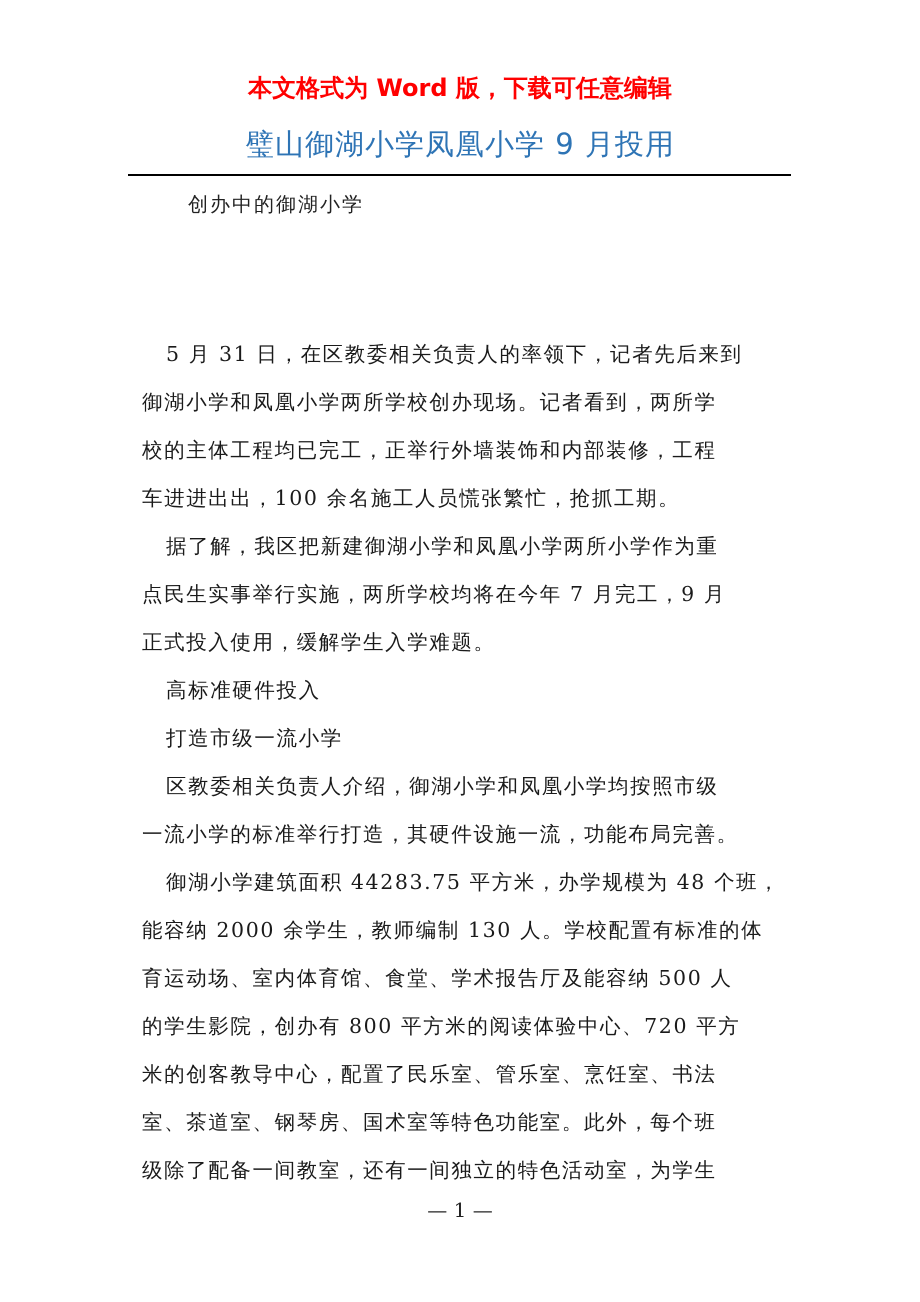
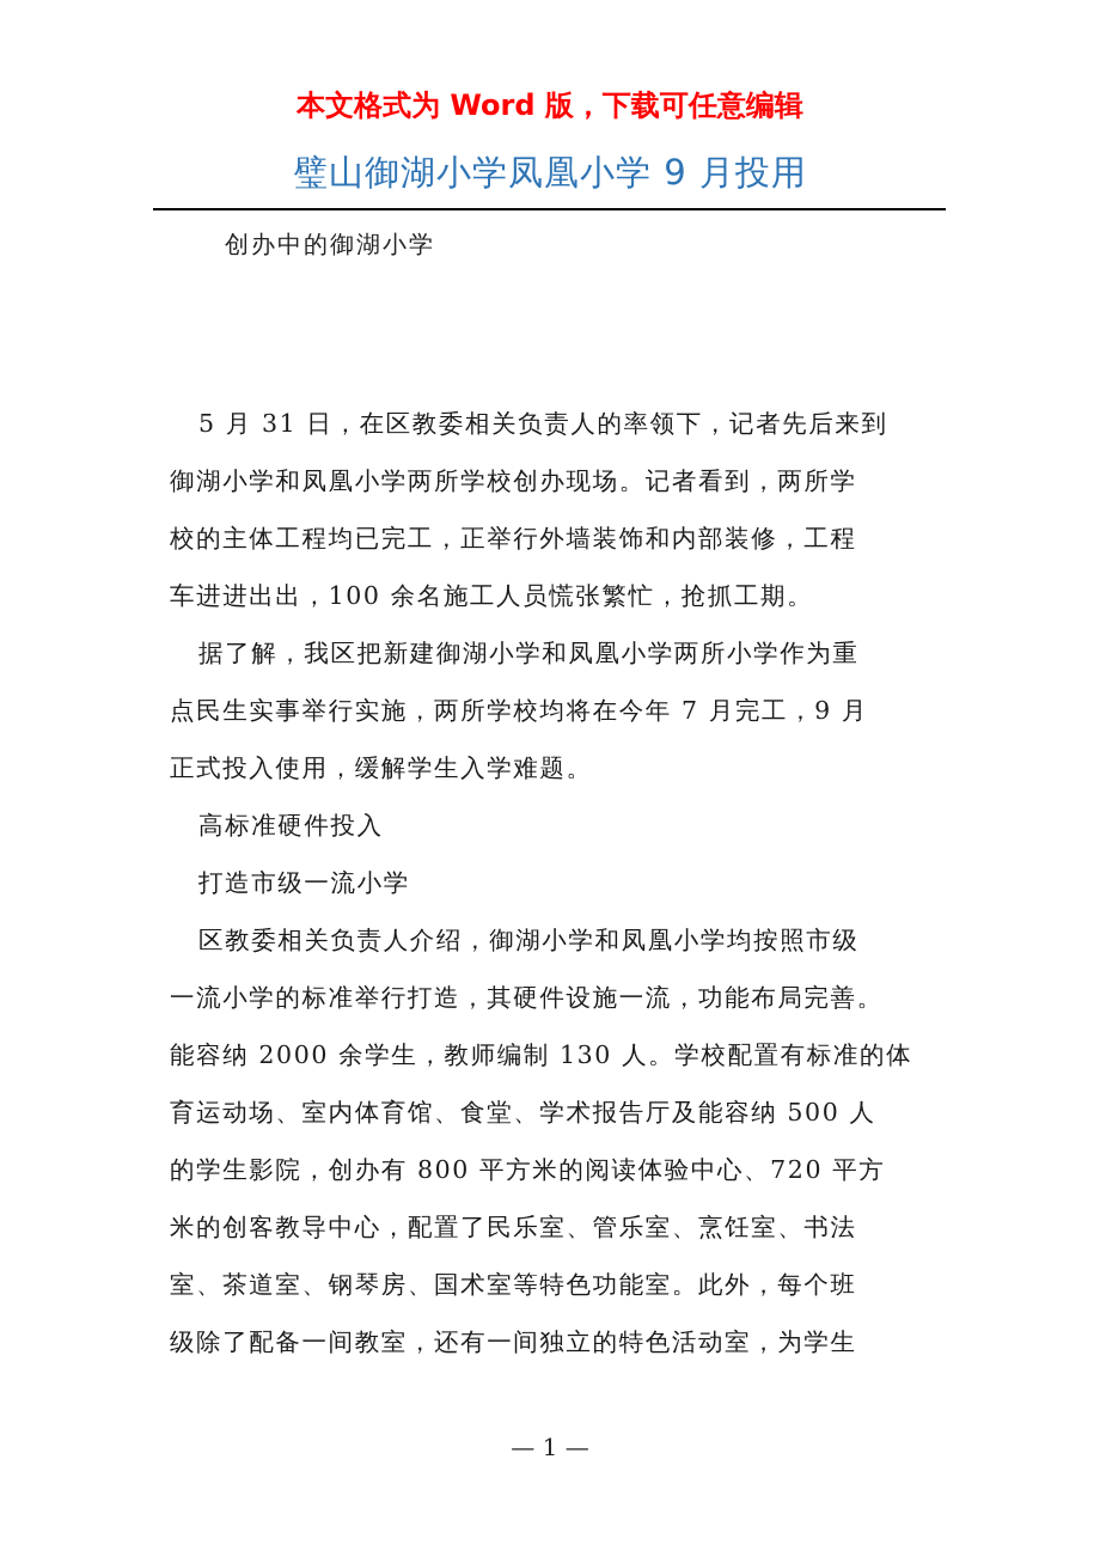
  本文格式为 Word 版，下载可任意编辑
  璧山御湖小学凤凰小学 9 月投用
  创办中的御湖小学
  5 月 31 日，在区教委相关负责人的率领下，记者先后来到
  御湖小学和凤凰小学两所学校创办现场。记者看到，两所学
  校的主体工程均已完工，正举行外墙装饰和内部装修，工程
  车进进出出，100 余名施工人员慌张繁忙，抢抓工期。
  据了解，我区把新建御湖小学和凤凰小学两所小学作为重
  点民生实事举行实施，两所学校均将在今年 7 月完工，9 月
  正式投入使用，缓解学生入学难题。
  高标准硬件投入
  打造市级一流小学
  区教委相关负责人介绍，御湖小学和凤凰小学均按照市级
  一流小学的标准举行打造，其硬件设施一流，功能布局完善。
- 御湖小学建筑面积 44283.75 平方米，办学规模为 48 个班，
  能容纳 2000 余学生，教师编制 130 人。学校配置有标准的体
  育运动场、室内体育馆、食堂、学术报告厅及能容纳 500 人
  的学生影院，创办有 800 平方米的阅读体验中心、720 平方
  米的创客教导中心，配置了民乐室、管乐室、烹饪室、书法
  室、茶道室、钢琴房、国术室等特色功能室。此外，每个班
  级除了配备一间教室，还有一间独立的特色活动室，为学生
  — 1 —
